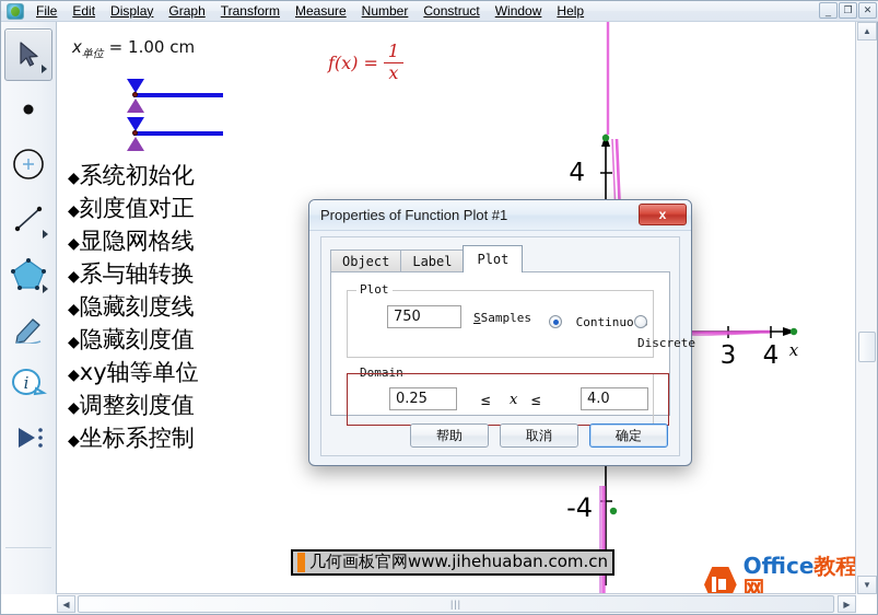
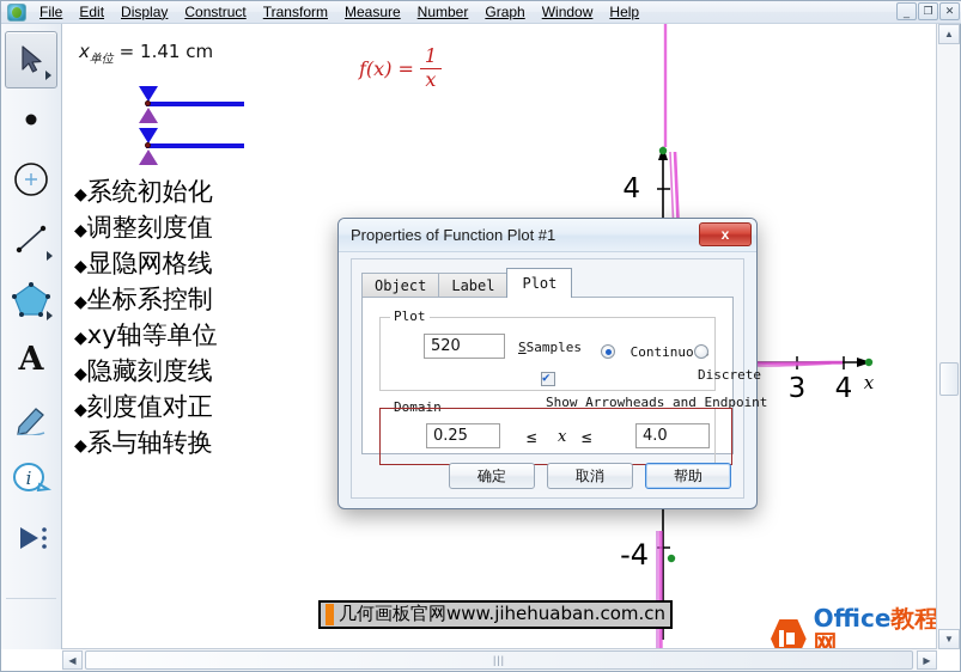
  File
  Edit
  Display
- Graph
+ Construct
  Transform
  Measure
  Number
- Construct
+ Graph
  Window
  Help
  _
  ❐
  ✕
+ A
  i
  4
  -4
  3
  4
  x
- x单位 = 1.00 cm
+ x单位 = 1.41 cm
  f(x)
  =
  1
  x
  ◆系统初始化
- ◆刻度值对正
+ ◆调整刻度值
  ◆显隐网格线
- ◆系与轴转换
+ ◆坐标系控制
- ◆隐藏刻度线
+ ◆xy轴等单位
- ◆隐藏刻度值
- ◆xy轴等单位
+ ◆隐藏刻度线
- ◆调整刻度值
+ ◆刻度值对正
- ◆坐标系控制
+ ◆系与轴转换
  几何画板官网www.jihehuaban.com.cn
  Office教程网
  ▲
  ▼
  ◀
  |||
  ▶
  Properties of Function Plot #1
  x
  Object
  Label
  Plot
  Plot
- 750
+ 520
  SSamples
  Continuo
  Discrete
+ Show Arrowheads and Endpoint
  Domain
  0.25
  ≤
  x
  ≤
  4.0
- 帮助
+ 确定
  取消
- 确定
+ 帮助
